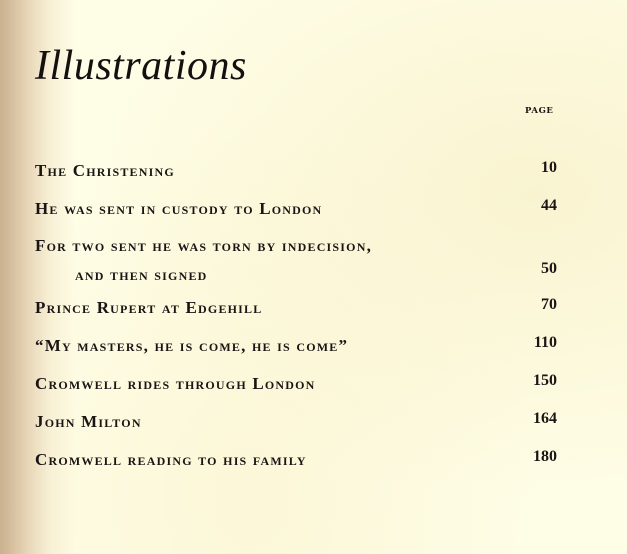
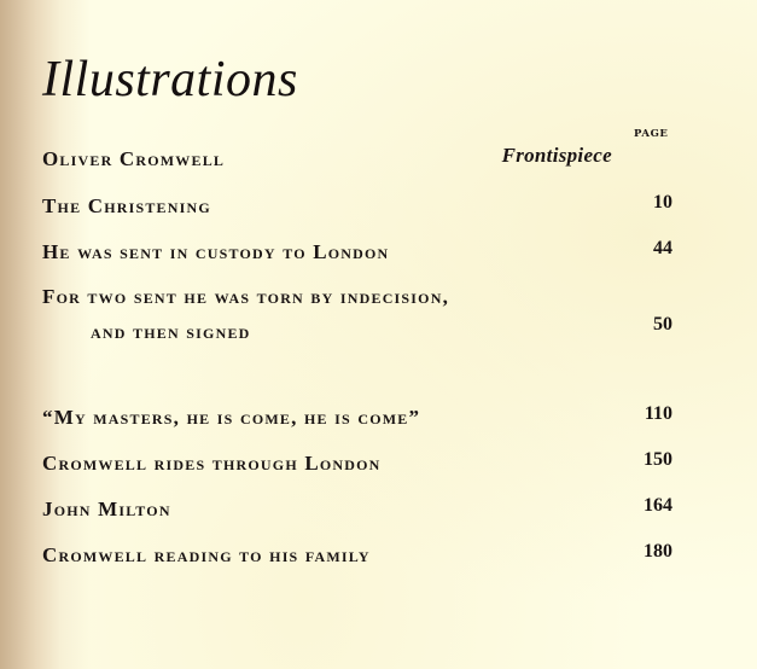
  Illustrations
  PAGE
+ Oliver Cromwell
+ Frontispiece
  The Christening
  10
  He was sent in custody to London
  44
  For two sent he was torn by indecision,
  and then signed
  50
- Prince Rupert at Edgehill
- 70
  “My masters, he is come, he is come”
  110
  Cromwell rides through London
  150
  John Milton
  164
  Cromwell reading to his family
  180
